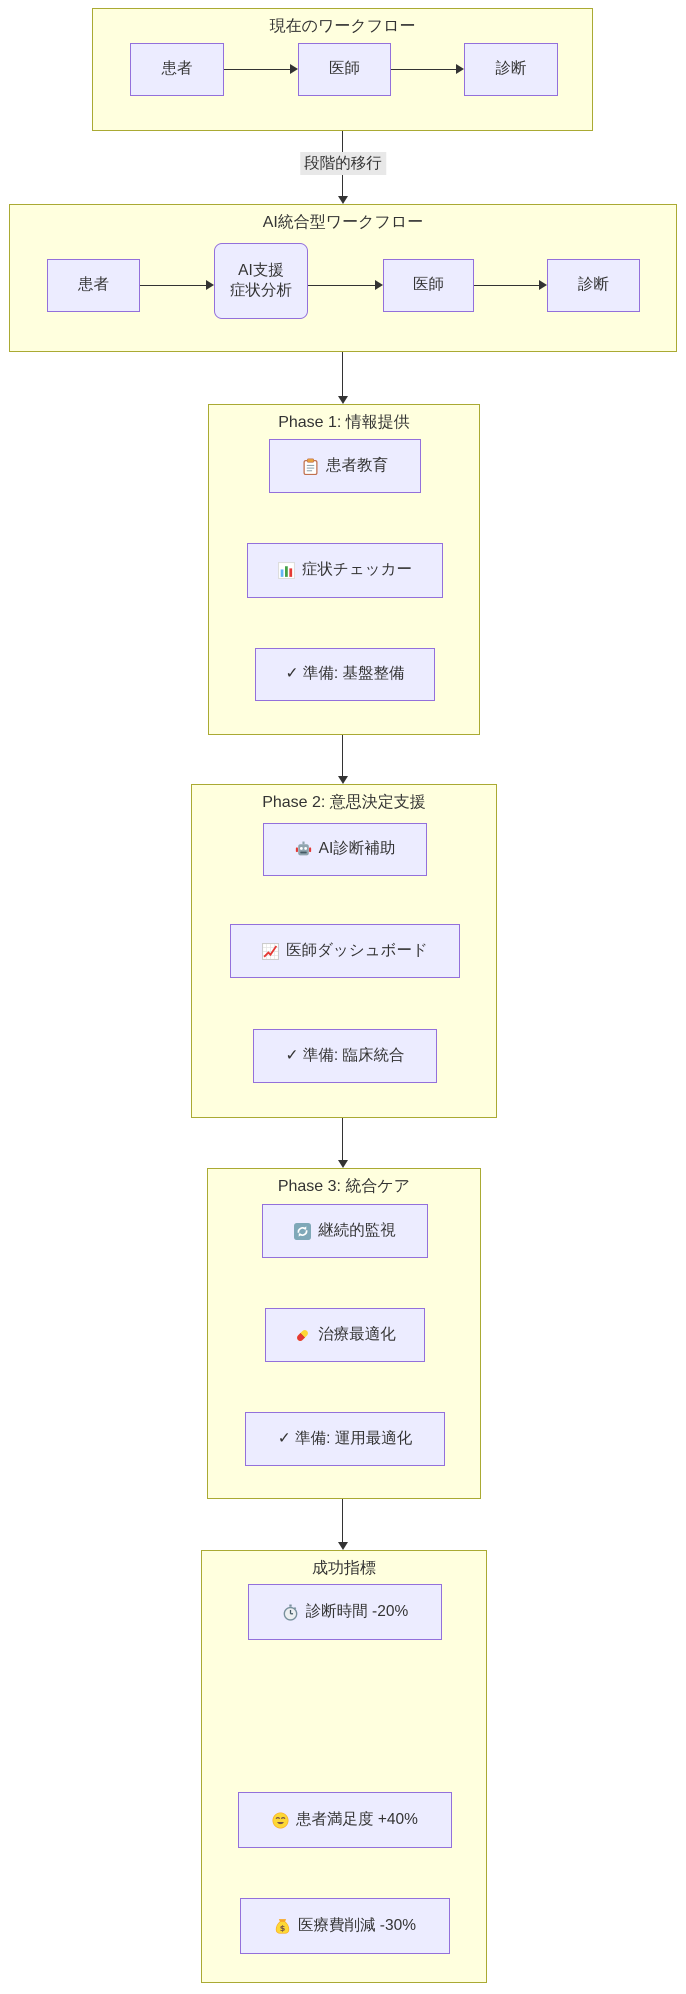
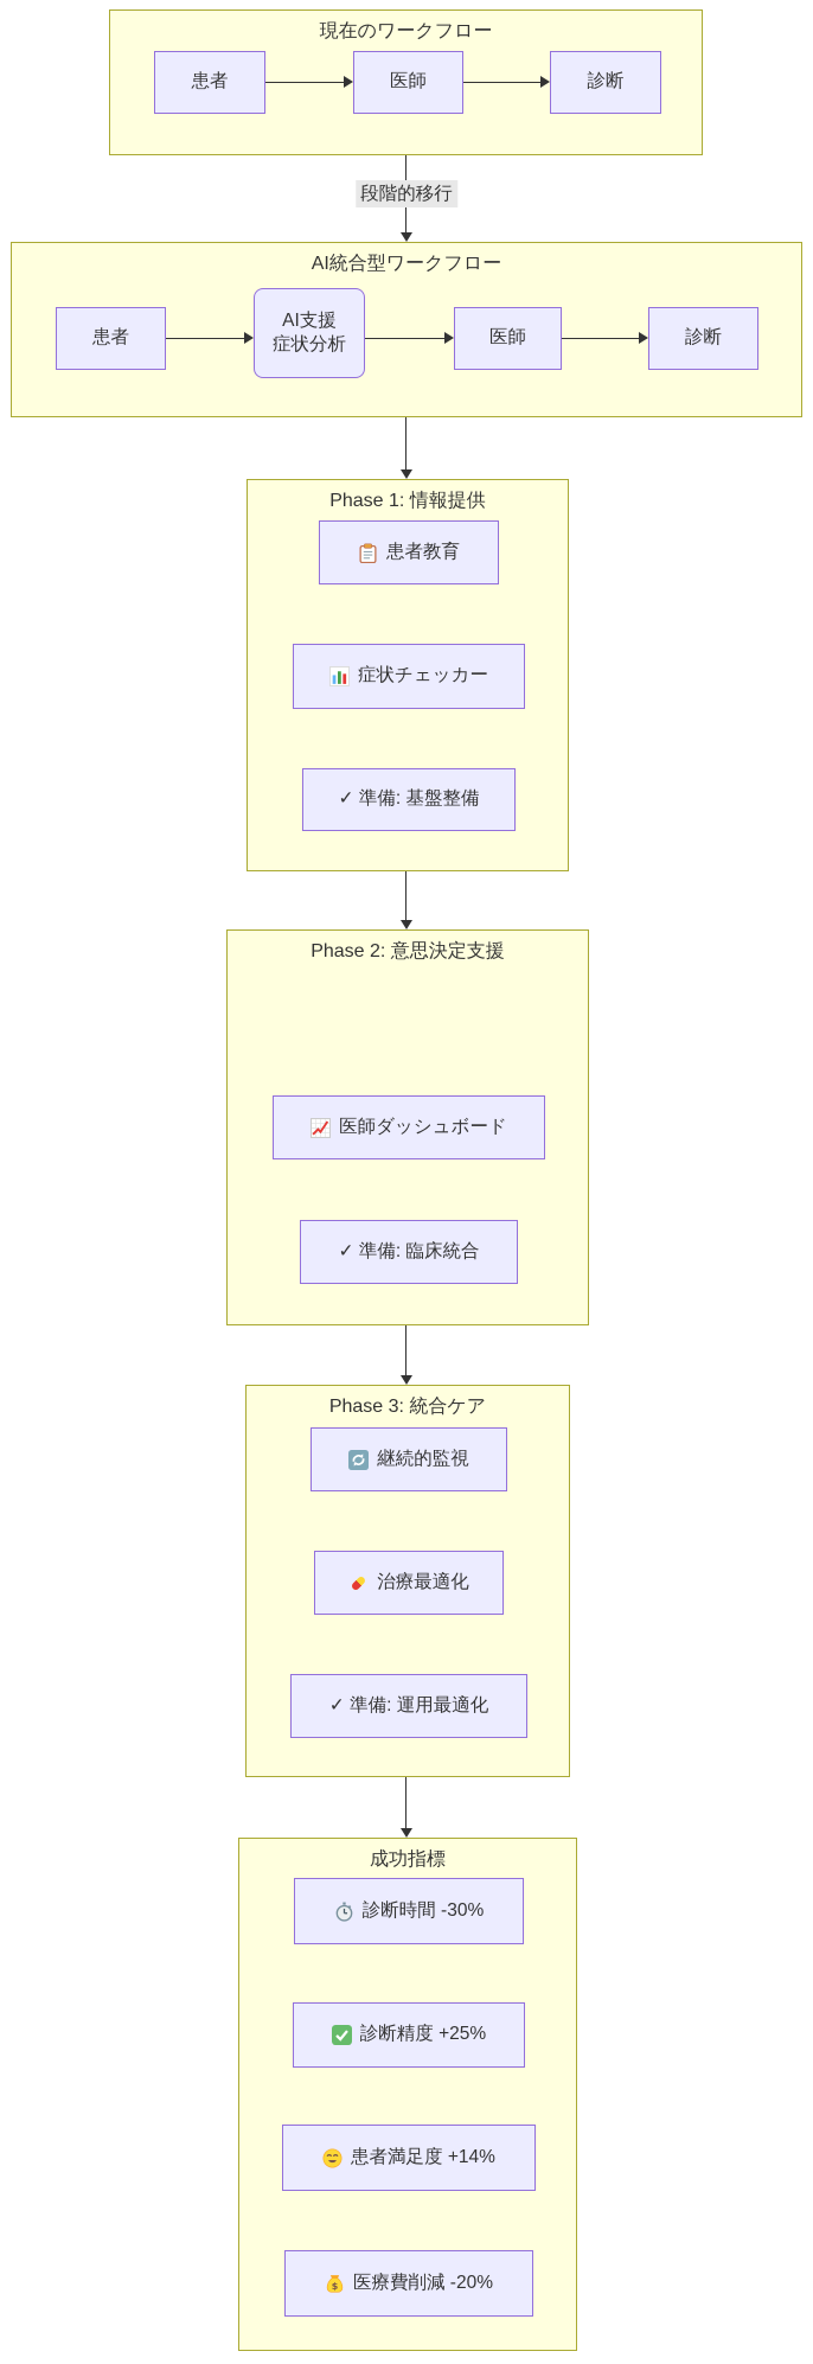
  現在のワークフロー
  患者
  医師
  診断
  段階的移行
  AI統合型ワークフロー
  患者
  AI支援
  症状分析
  医師
  診断
  Phase 1: 情報提供
  患者教育
  症状チェッカー
  ✓ 準備: 基盤整備
  Phase 2: 意思決定支援
- AI診断補助
  医師ダッシュボード
  ✓ 準備: 臨床統合
  Phase 3: 統合ケア
  継続的監視
  治療最適化
  ✓ 準備: 運用最適化
  成功指標
- 診断時間 -20%
+ 診断時間 -30%
+ 診断精度 +25%
- 患者満足度 +40%
+ 患者満足度 +14%
  $
- 医療費削減 -30%
+ 医療費削減 -20%
